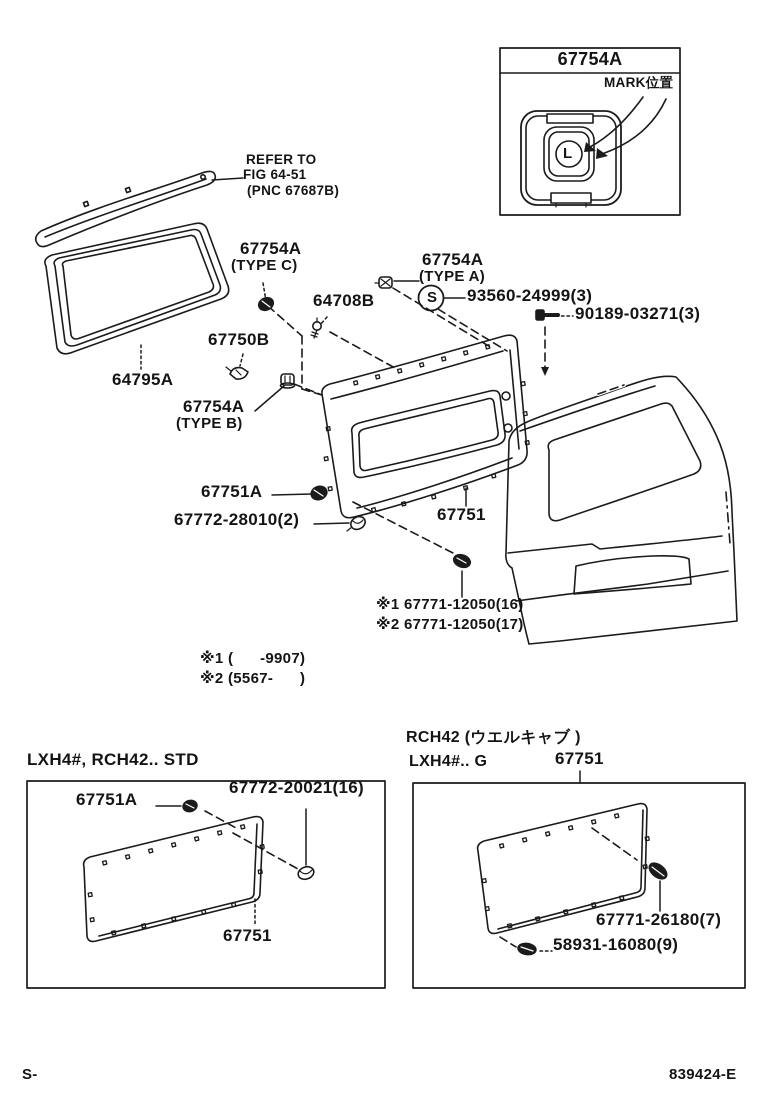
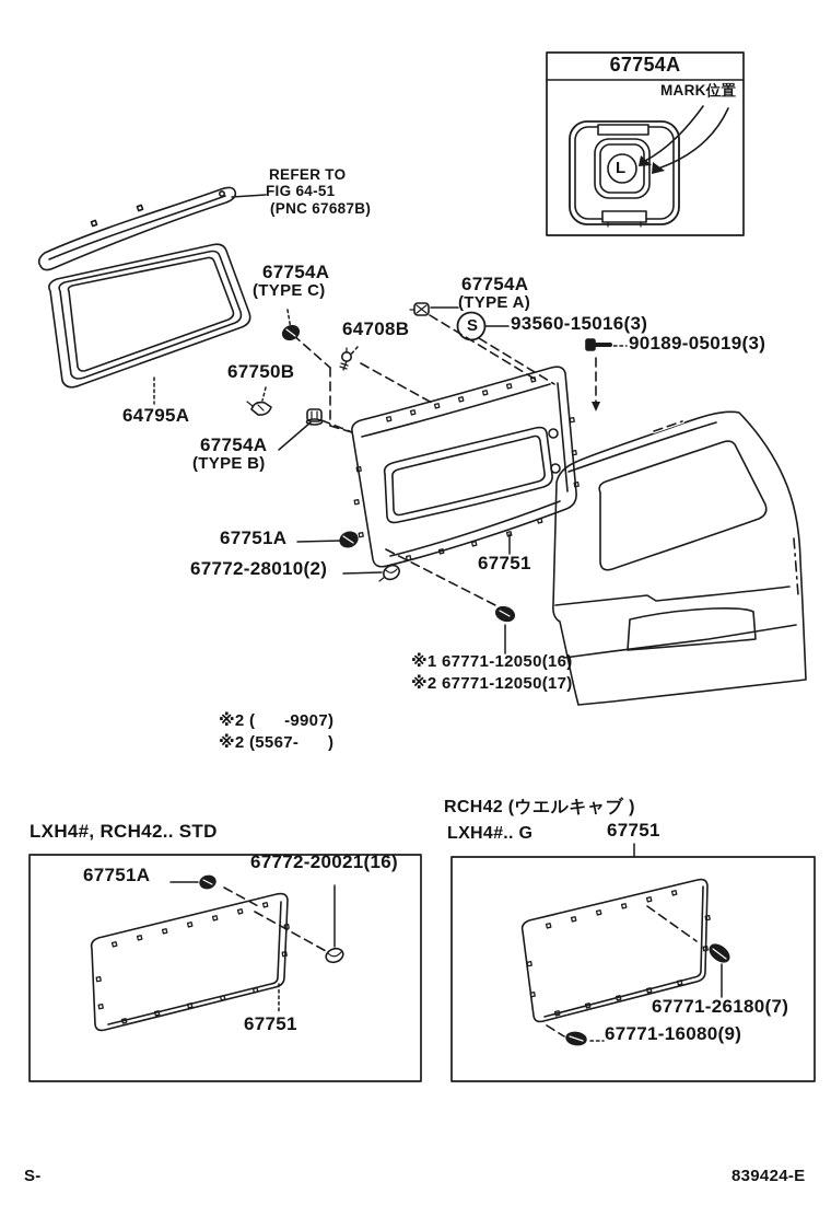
  REFER TO
  FIG 64-51
  (PNC 67687B)
  67754A
  (TYPE C)
  67754A
  (TYPE A)
  64708B
- 93560-24999(3)
+ 93560-15016(3)
  S
- 90189-03271(3)
+ 90189-05019(3)
  67750B
  64795A
  67754A
  (TYPE B)
  67751A
  67772-28010(2)
  67751
  ※1 67771-12050(16)
  ※2 67771-12050(17)
- ※1 ( -9907)
+ ※2 ( -9907)
  ※2 (5567- )
  LXH4#, RCH42.. STD
  67751A
  67772-20021(16)
  67751
  RCH42 (ウエルキャブ )
  LXH4#.. G
  67751
  67771-26180(7)
- 58931-16080(9)
+ 67771-16080(9)
  67754A
  MARK位置
  L
  S-
  839424-E
